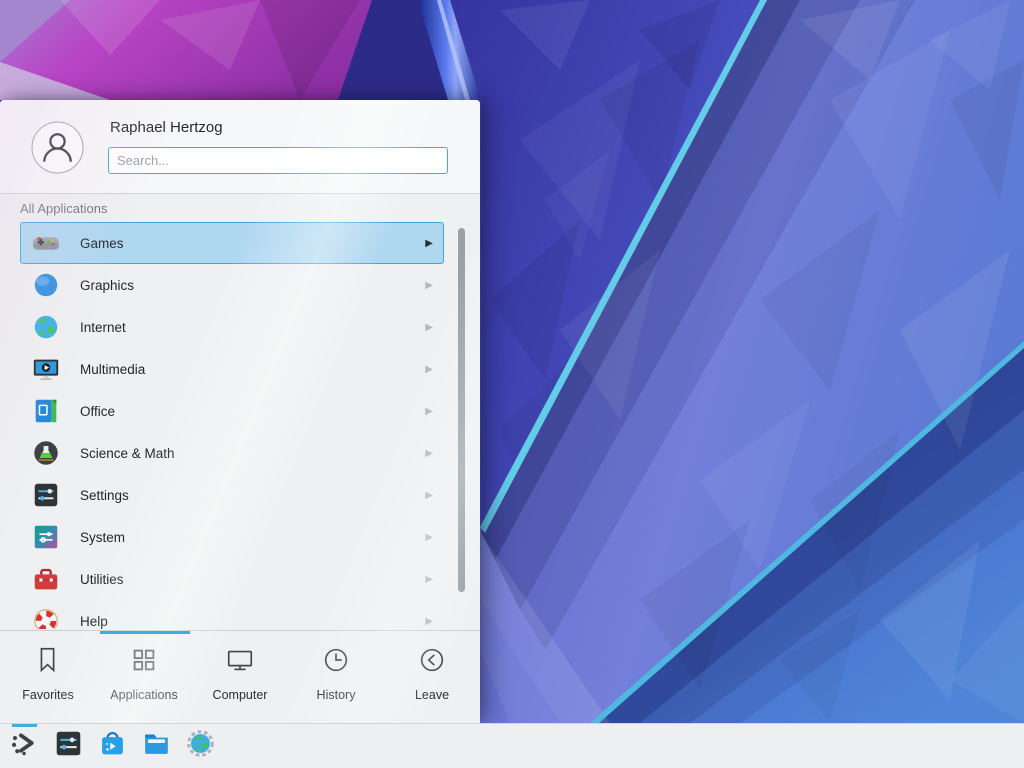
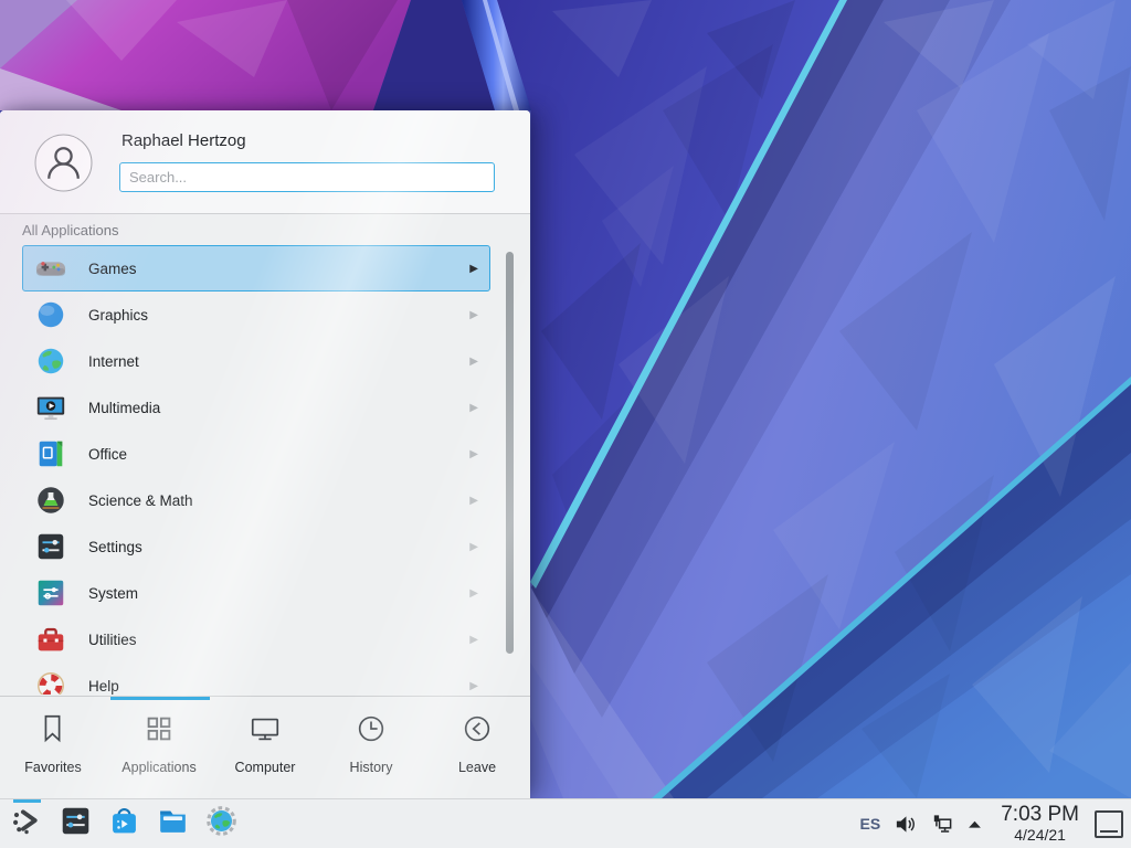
+ ES
+ 7:03 PM
+ 4/24/21
